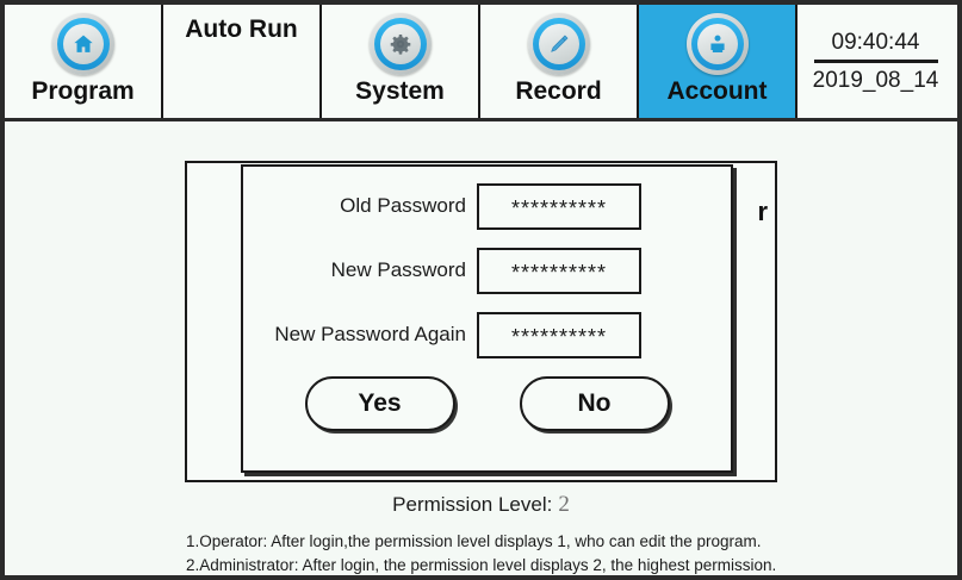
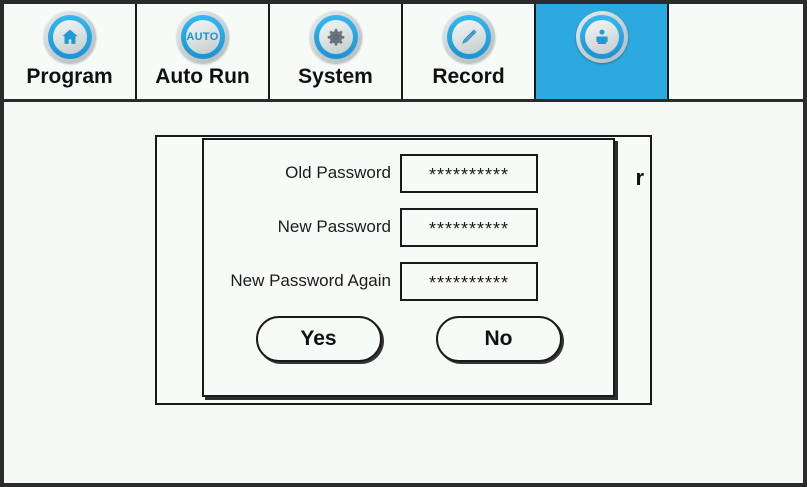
  Program
+ AUTO
  Auto Run
  System
  Record
- Account
- 09:40:44
- 2019_08_14
  r
  Old Password
  **********
  New Password
  **********
  New Password Again
  **********
  Yes
  No
- Permission Level: 2
- 1.Operator: After login,the permission level displays 1, who can edit the program.
- 2.Administrator: After login, the permission level displays 2, the highest permission.
